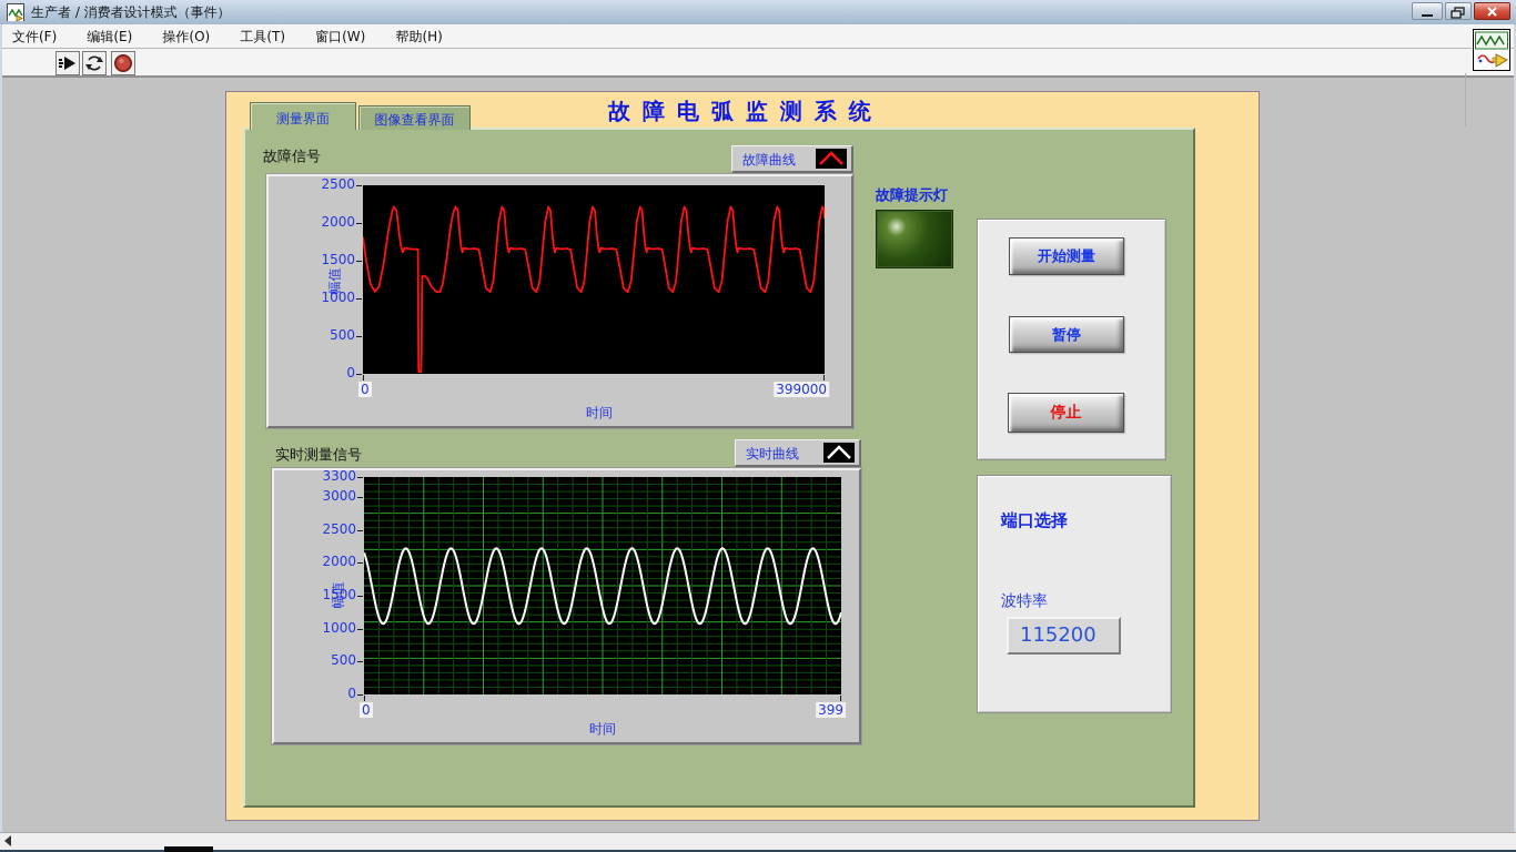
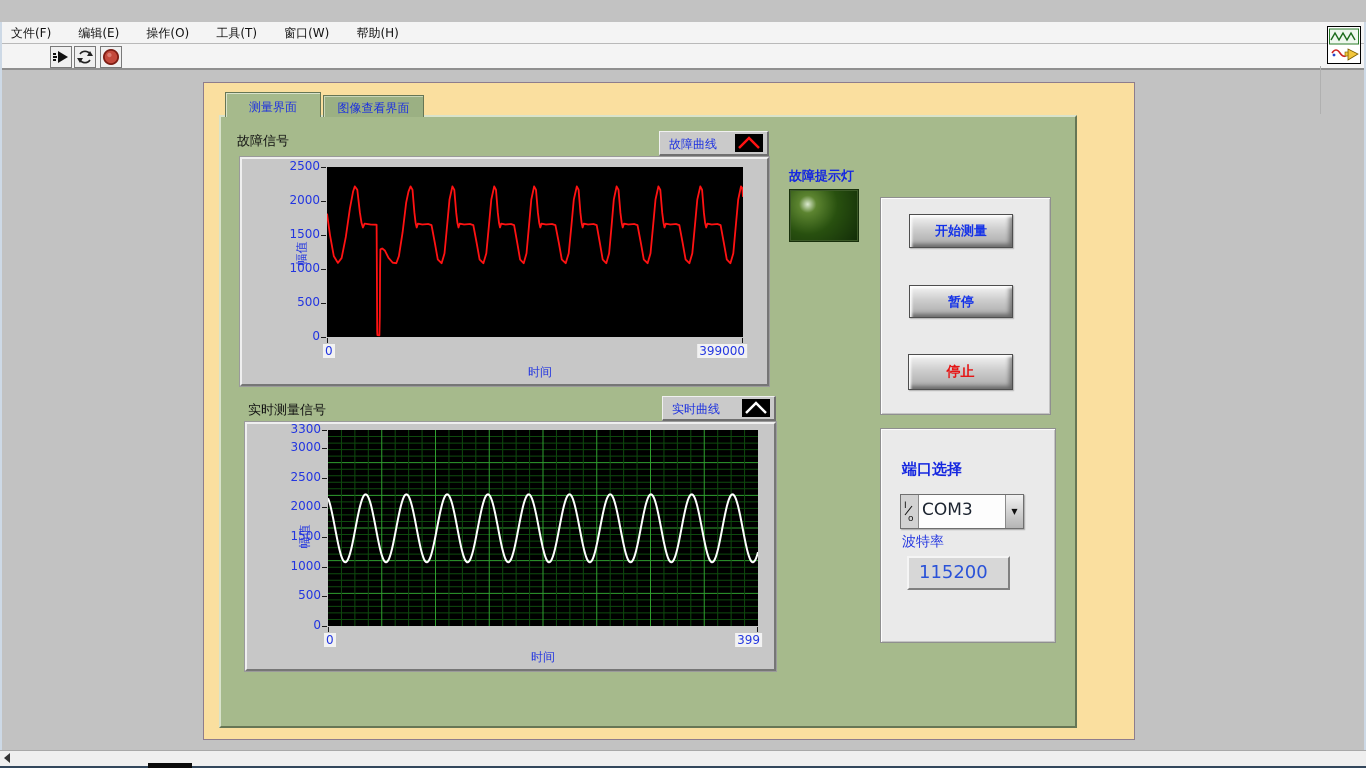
- 生产者 / 消费者设计模式（事件）
  文件(F) 编辑(E) 操作(O) 工具(T) 窗口(W) 帮助(H)
- 故 障 电 弧 监 测 系 统
  测量界面
  图像查看界面
  故障信号
  故障曲线
  时间
  实时测量信号
  实时曲线
  时间
  故障提示灯
  开始测量
  暂停
  停止
  端口选择
+ I
+ o
+ COM3
+ ▼
  波特率
  115200
  2500
  2000
  1500
  1000
  500
  0
  0
  399000
  3300
  3000
  2500
  2000
  1500
  1000
  500
  0
  0
  399
